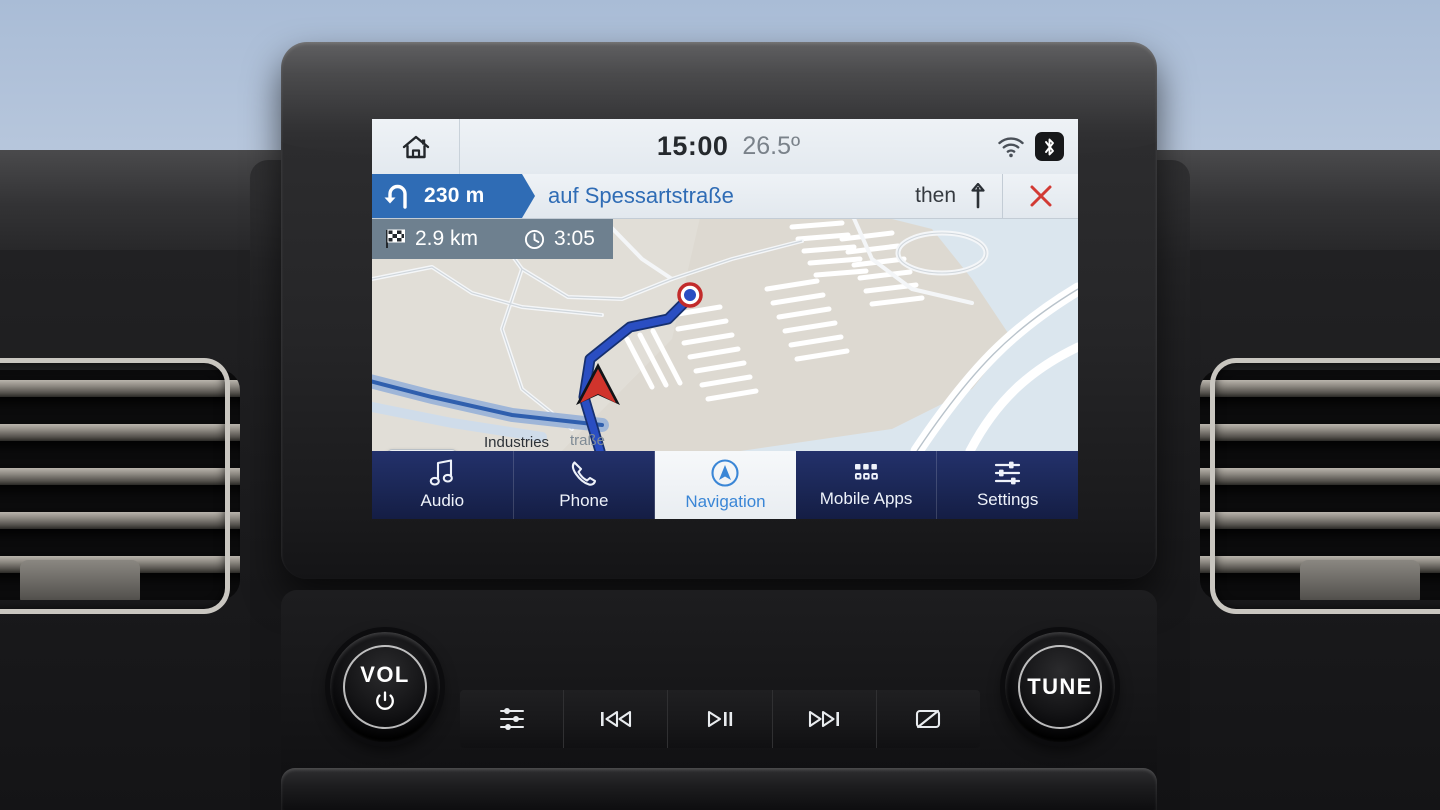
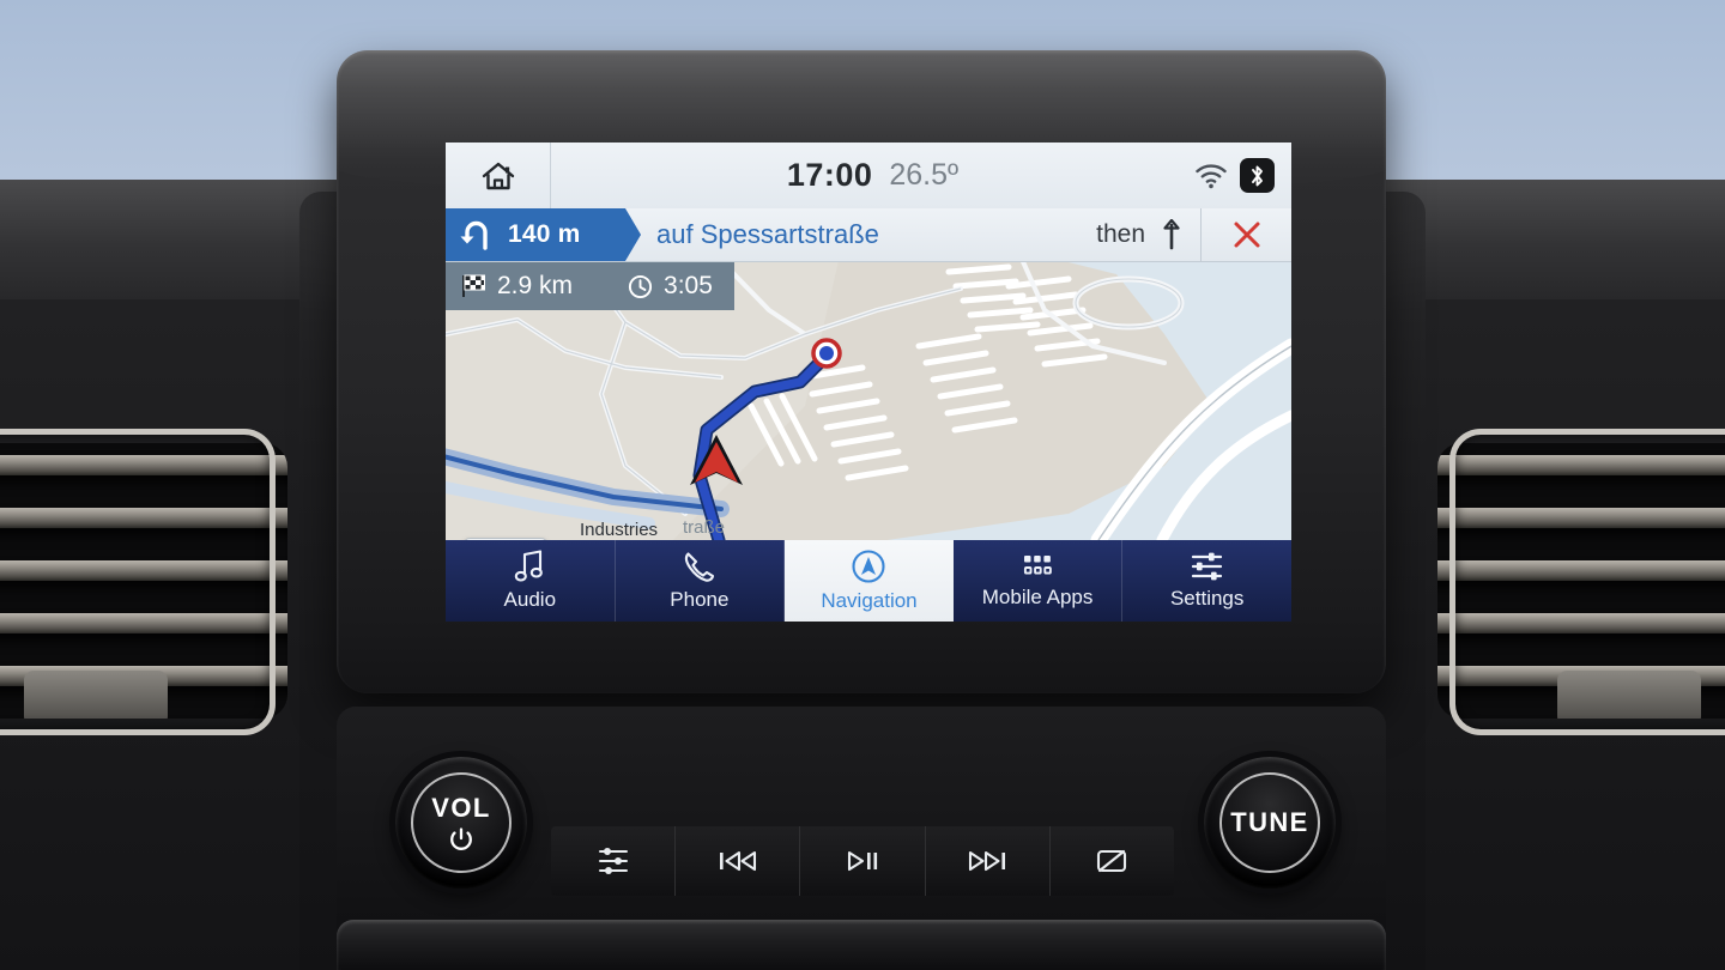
- 15:00
+ 17:00
  26.5º
- 230 m
+ 140 m
  auf Spessartstraße
  then
  Industries
  traße
  2.9 km
  3:05
  Audio
  Phone
  Navigation
  Mobile Apps
  Settings
  VOL
  TUNE
